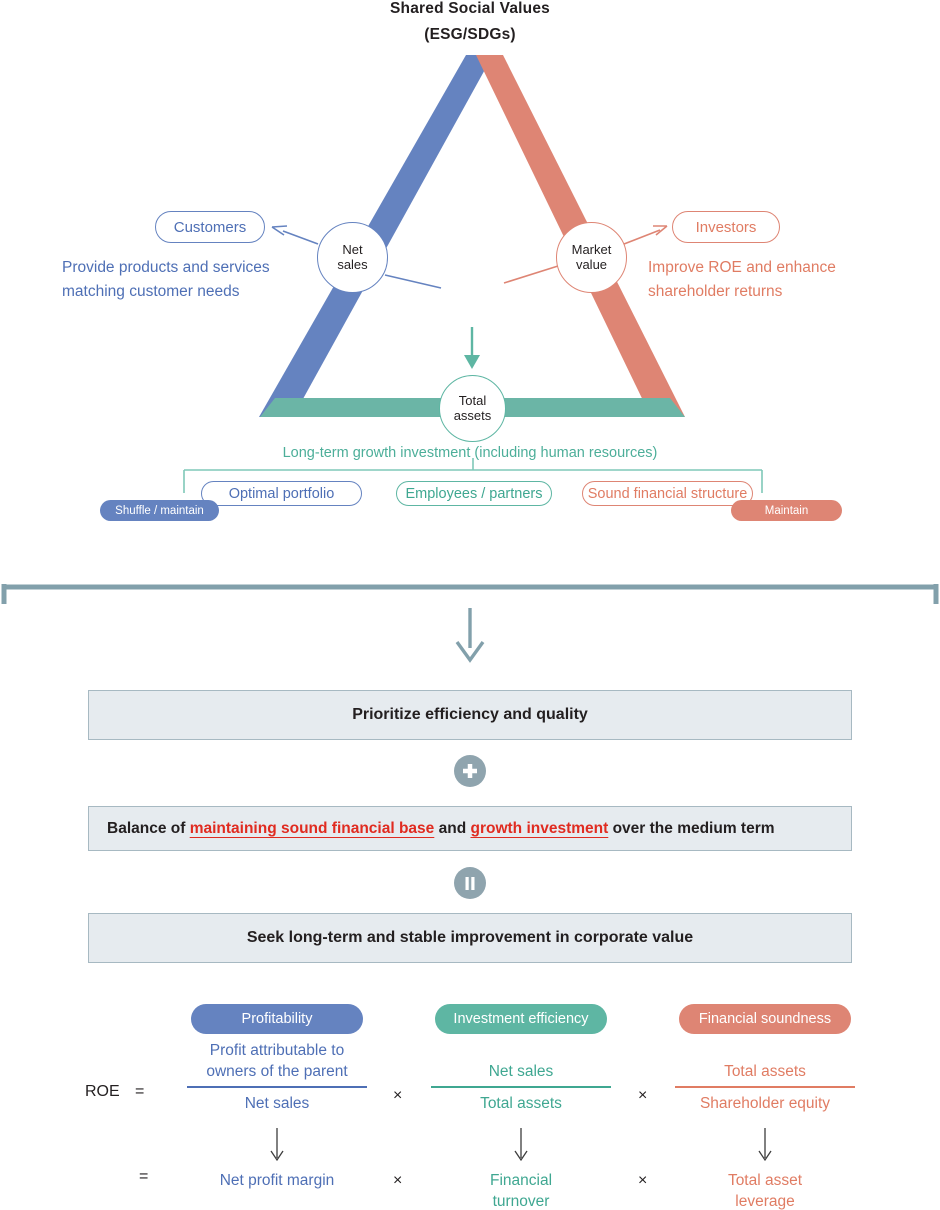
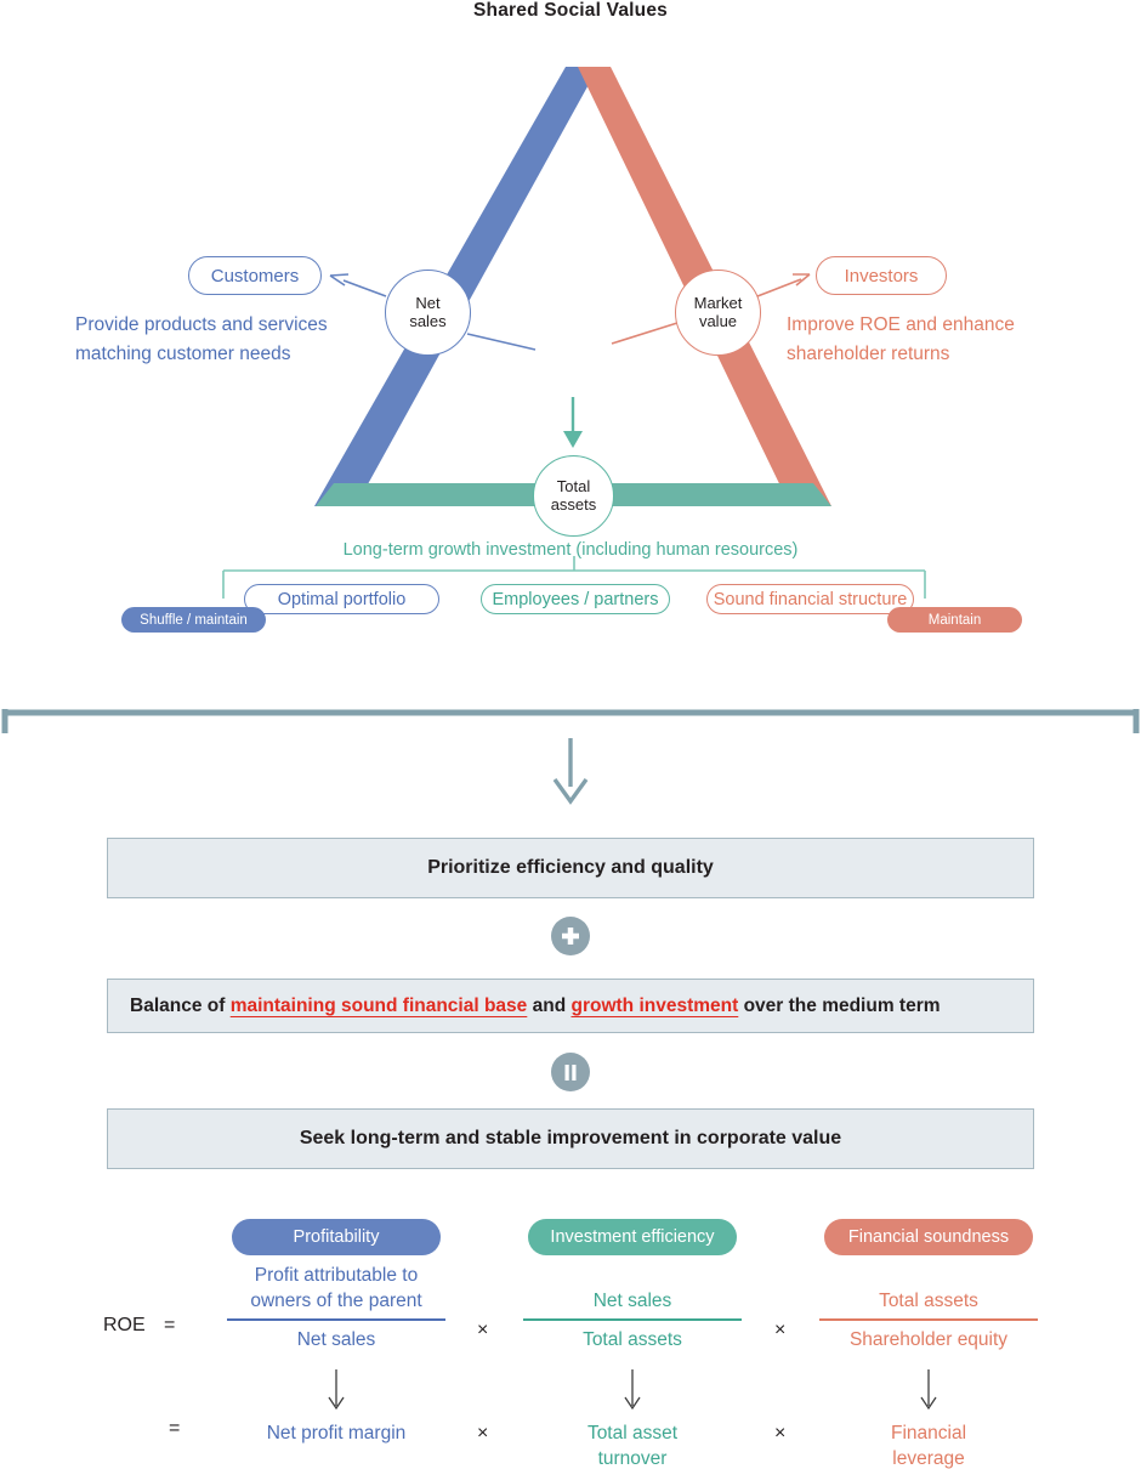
  Shared Social Values
- (ESG/SDGs)
  Net
  sales
  Market
  value
  Total
  assets
  Customers
  Investors
  Provide products and services
  matching customer needs
  Improve ROE and enhance
  shareholder returns
  Long-term growth investment (including human resources)
  Optimal portfolio
  Employees / partners
  Sound financial structure
  Shuffle / maintain
  Maintain
  Prioritize efficiency and quality
  Balance of maintaining sound financial base and growth investment over the medium term
  Seek long-term and stable improvement in corporate value
  Profitability
  Investment efficiency
  Financial soundness
  ROE
  =
  =
  ×
  ×
  ×
  ×
  Profit attributable to
  owners of the parent
  Net sales
  Net sales
  Total assets
  Total assets
  Shareholder equity
  Net profit margin
- Financial
+ Total asset
  turnover
- Total asset
+ Financial
  leverage
